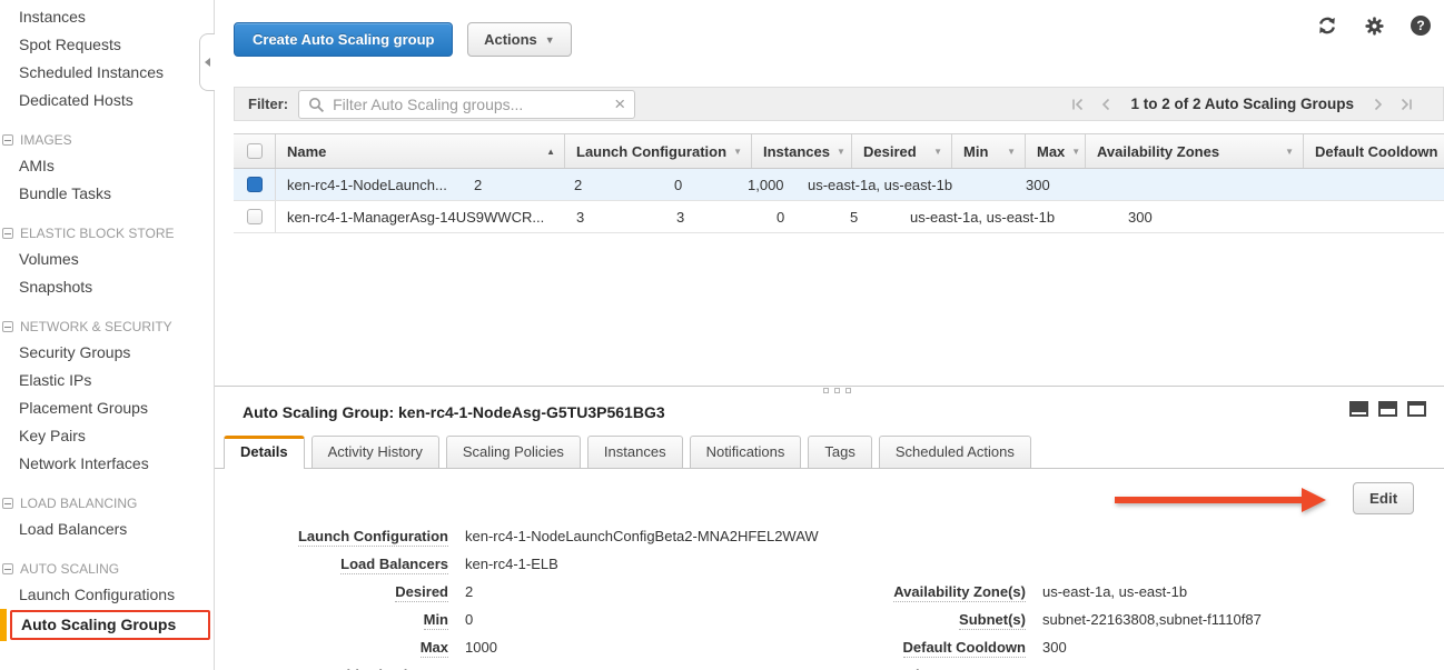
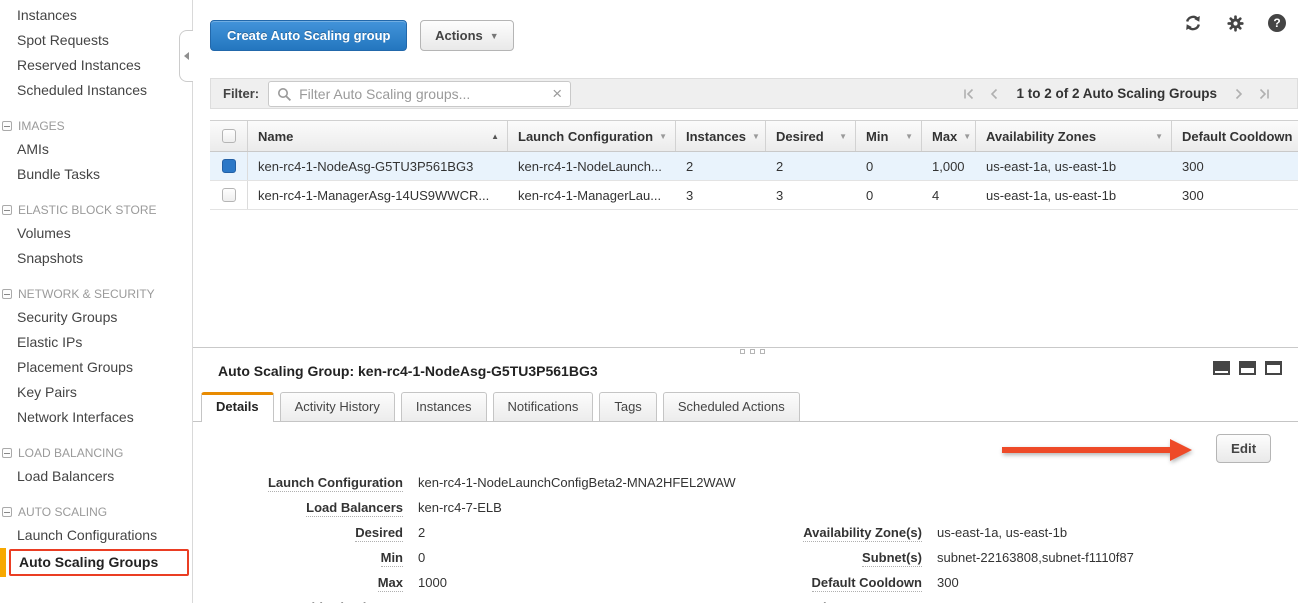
  Instances
  Spot Requests
+ Reserved Instances
  Scheduled Instances
- Dedicated Hosts
  IMAGES
  AMIs
  Bundle Tasks
  ELASTIC BLOCK STORE
  Volumes
  Snapshots
  NETWORK & SECURITY
  Security Groups
  Elastic IPs
  Placement Groups
  Key Pairs
  Network Interfaces
  LOAD BALANCING
  Load Balancers
  AUTO SCALING
  Launch Configurations
  Auto Scaling Groups
  Create Auto Scaling group Actions ▼
  ?
  Filter:
  Filter Auto Scaling groups...
  ×
  1 to 2 of 2 Auto Scaling Groups
  Name
  ▲
  Launch Configuration
  ▼
  Instances
  ▼
  Desired
  ▼
  Min
  ▼
  Max
  ▼
  Availability Zones
  ▼
  Default Cooldown
+ ken-rc4-1-NodeAsg-G5TU3P561BG3
  ken-rc4-1-NodeLaunch...
  2
  2
  0
  1,000
  us-east-1a, us-east-1b
  300
  ken-rc4-1-ManagerAsg-14US9WWCR...
+ ken-rc4-1-ManagerLau...
  3
  3
  0
- 5
+ 4
  us-east-1a, us-east-1b
  300
  Auto Scaling Group: ken-rc4-1-NodeAsg-G5TU3P561BG3
  Details
  Activity History
- Scaling Policies
  Instances
  Notifications
  Tags
  Scheduled Actions
  Edit
  Launch Configuration
  ken-rc4-1-NodeLaunchConfigBeta2-MNA2HFEL2WAW
  Load Balancers
- ken-rc4-1-ELB
+ ken-rc4-7-ELB
  Desired
  2
  Min
  0
  Max
  1000
  Availability Zone(s)
  us-east-1a, us-east-1b
  Subnet(s)
  subnet-22163808,subnet-f1110f87
  Default Cooldown
  300
